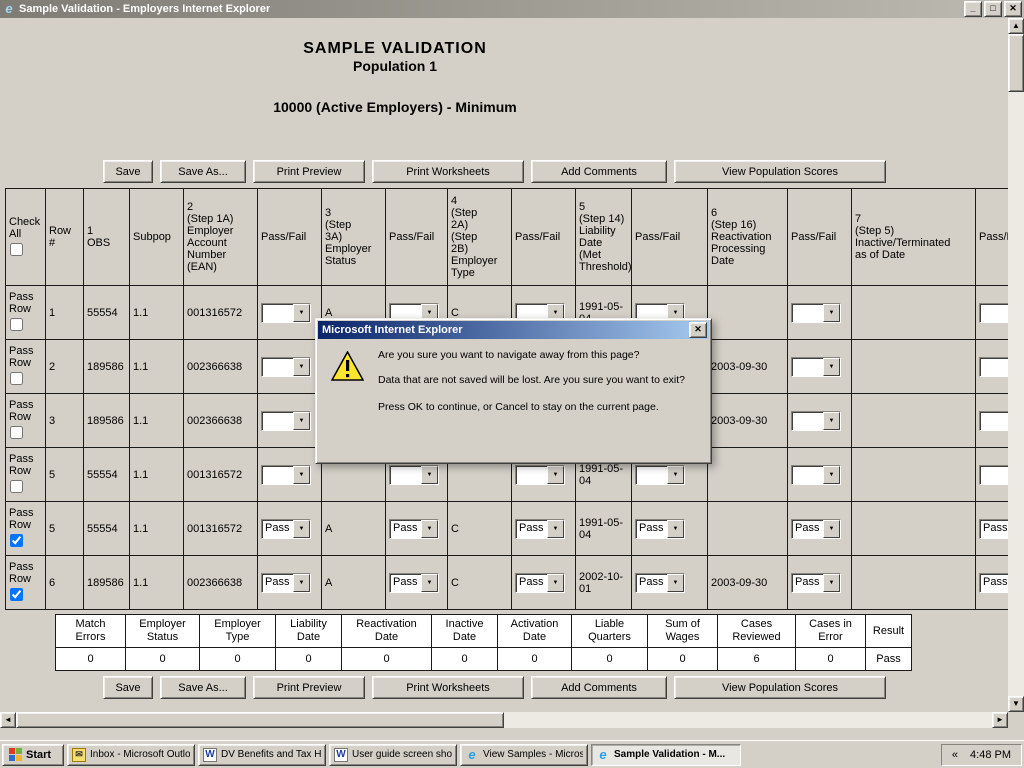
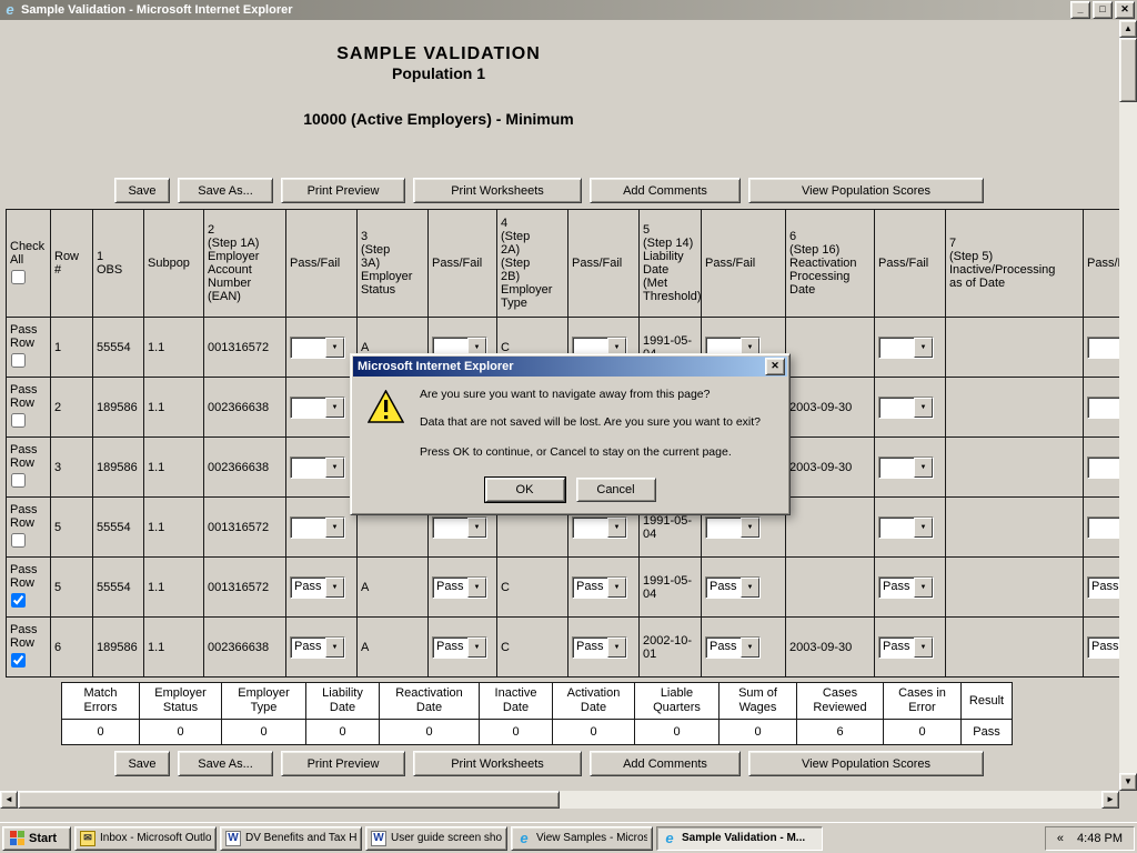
  e
- Sample Validation - Employers Internet Explorer
+ Sample Validation - Microsoft Internet Explorer
  _
  □
  ✕
  SAMPLE VALIDATION
  Population 1
  10000 (Active Employers) - Minimum
  Save
  Save As...
  Print Preview
  Print Worksheets
  Add Comments
  View Population Scores
- Check All	Row #	1 OBS	Subpop	2 (Step 1A) Employer Account Number (EAN)	Pass/Fail	3 (Step 3A) Employer Status	Pass/Fail	4 (Step 2A) (Step 2B) Employer Type	Pass/Fail	5 (Step 14) Liability Date (Met Threshold)	Pass/Fail	6 (Step 16) Reactivation Processing Date	Pass/Fail	7 (Step 5) Inactive/Terminated as of Date	Pass/
+ Check All	Row #	1 OBS	Subpop	2 (Step 1A) Employer Account Number (EAN)	Pass/Fail	3 (Step 3A) Employer Status	Pass/Fail	4 (Step 2A) (Step 2B) Employer Type	Pass/Fail	5 (Step 14) Liability Date (Met Threshold)	Pass/Fail	6 (Step 16) Reactivation Processing Date	Pass/Fail	7 (Step 5) Inactive/Processing as of Date	Pass/
  Pass Row	1	55554	1.1	001316572		A		C		1991-05-
  Pass Row	2	189586	1.1	002366638								2003-09-30
  Pass Row	3	189586	1.1	002366638								2003-09-30
  Pass Row	5	55554	1.1	001316572						1991-05-04
  Pass Row	5	55554	1.1	001316572	Pass	A	Pass	C	Pass	1991-05-04	Pass		Pass		Pass
  Pass Row	6	189586	1.1	002366638	Pass	A	Pass	C	Pass	2002-10-01	Pass	2003-09-30	Pass		Pass
  Match Errors	Employer Status	Employer Type	Liability Date	Reactivation Date	Inactive Date	Activation Date	Liable Quarters	Sum of Wages	Cases Reviewed	Cases in Error	Result
  0	0	0	0	0	0	0	0	0	6	0	Pass
  Save
  Save As...
  Print Preview
  Print Worksheets
  Add Comments
  View Population Scores
  ▲
  ▼
  ◄
  ►
  Microsoft Internet Explorer
  ✕
  Are you sure you want to navigate away from this page?
  Data that are not saved will be lost. Are you sure you want to exit?
  Press OK to continue, or Cancel to stay on the current page.
+ OK
+ Cancel
  Start
  ✉
  Inbox - Microsoft Outlo
  W
  DV Benefits and Tax H
  W
  User guide screen sho
  e
  View Samples - Micros
  e
  Sample Validation - M...
  «
  4:48 PM
